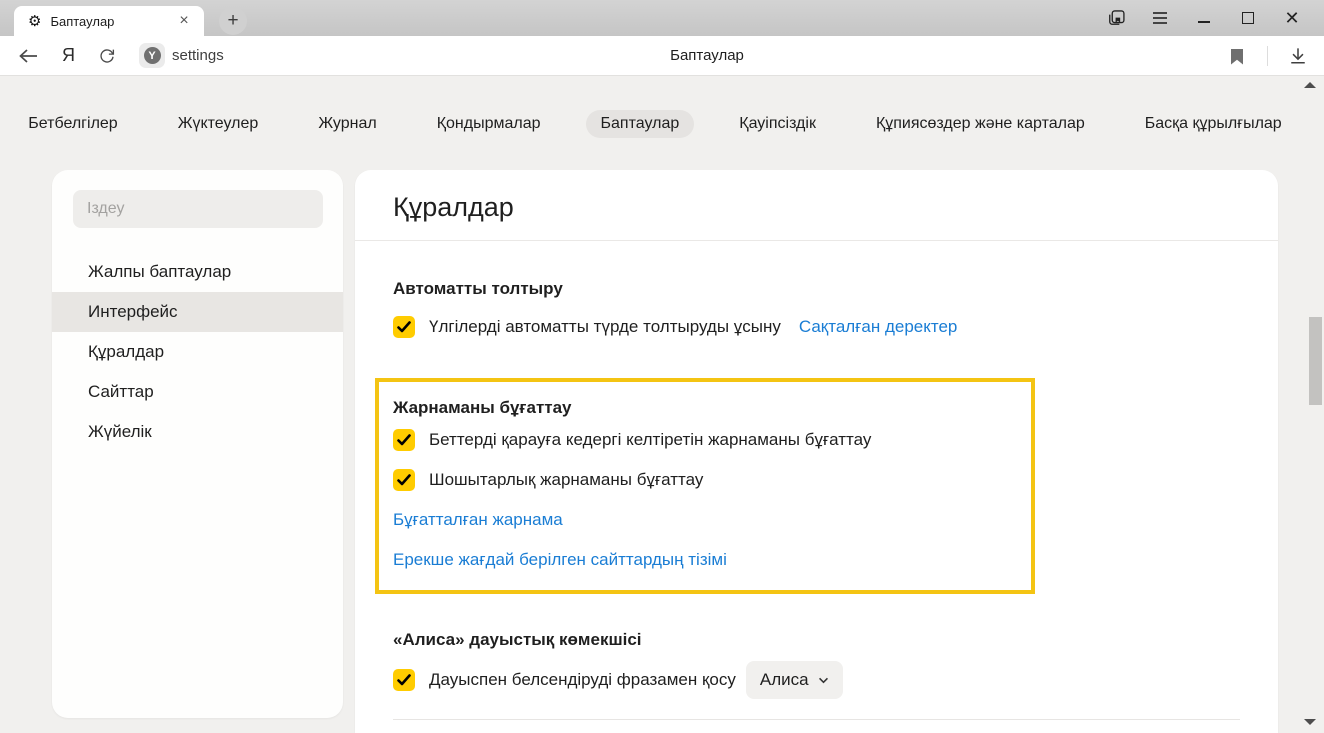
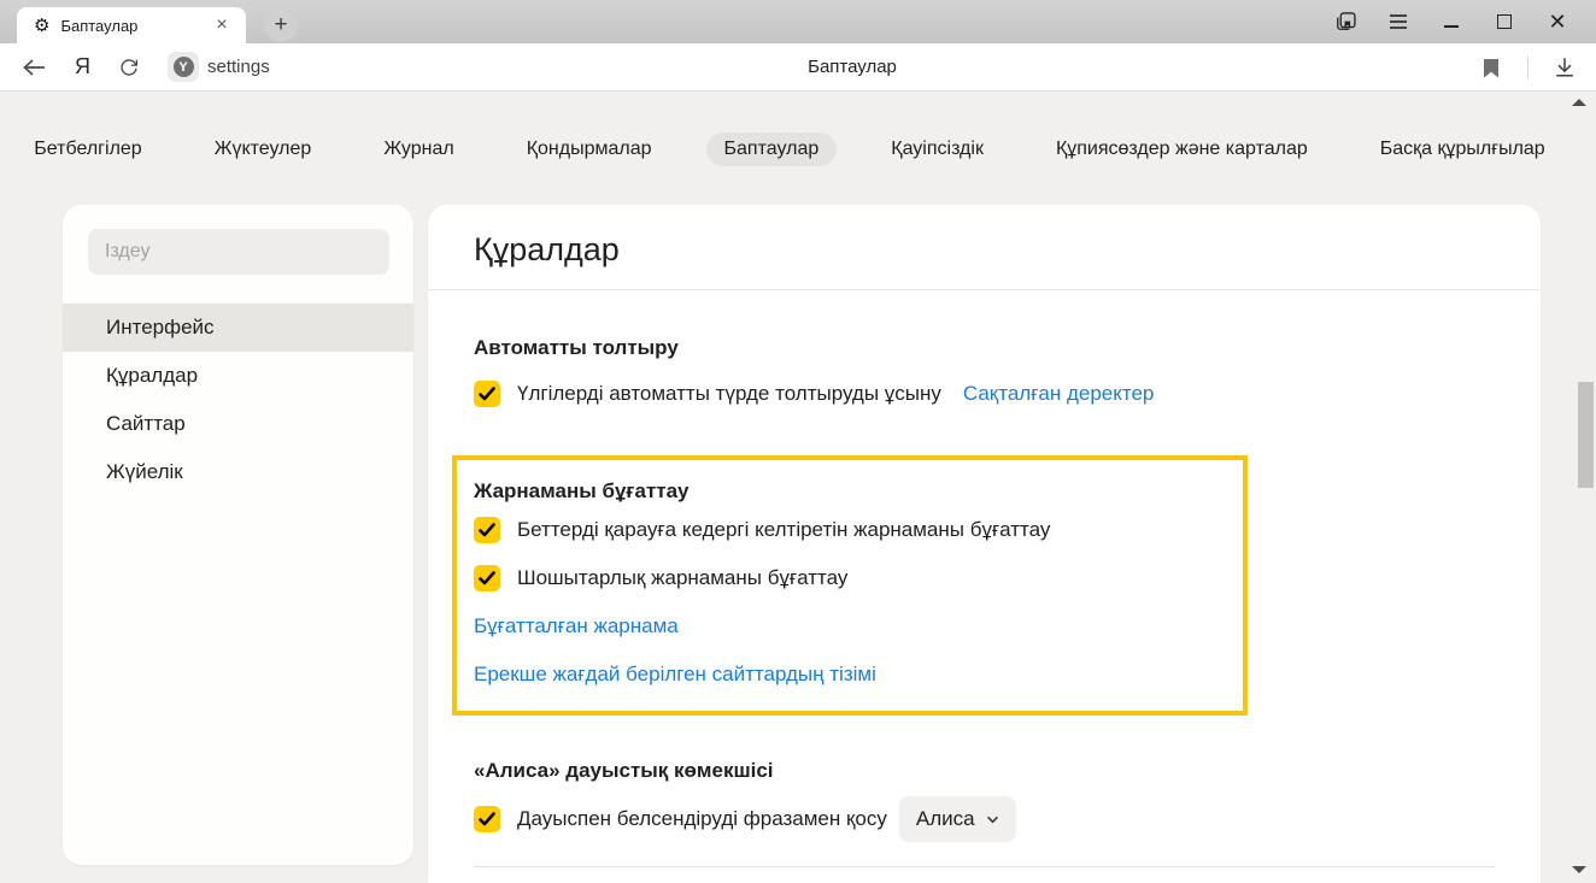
  ⚙
  Баптаулар
  ×
  +
  ✕
  Я
  Y
  settings
  Баптаулар
  Бетбелгілер
  Жүктеулер
  Журнал
  Қондырмалар
  Баптаулар
  Қауіпсіздік
  Құпиясөздер және карталар
  Басқа құрылғылар
  Іздеу
- Жалпы баптаулар
  Интерфейс
  Құралдар
  Сайттар
  Жүйелік
  Құралдар
  Автоматты толтыру
  Үлгілерді автоматты түрде толтыруды ұсыну
  Сақталған деректер
  Жарнаманы бұғаттау
  Беттерді қарауға кедергі келтіретін жарнаманы бұғаттау
  Шошытарлық жарнаманы бұғаттау
  Бұғатталған жарнама
  Ерекше жағдай берілген сайттардың тізімі
  «Алиса» дауыстық көмекшісі
  Дауыспен белсендіруді фразамен қосу
  Алиса
